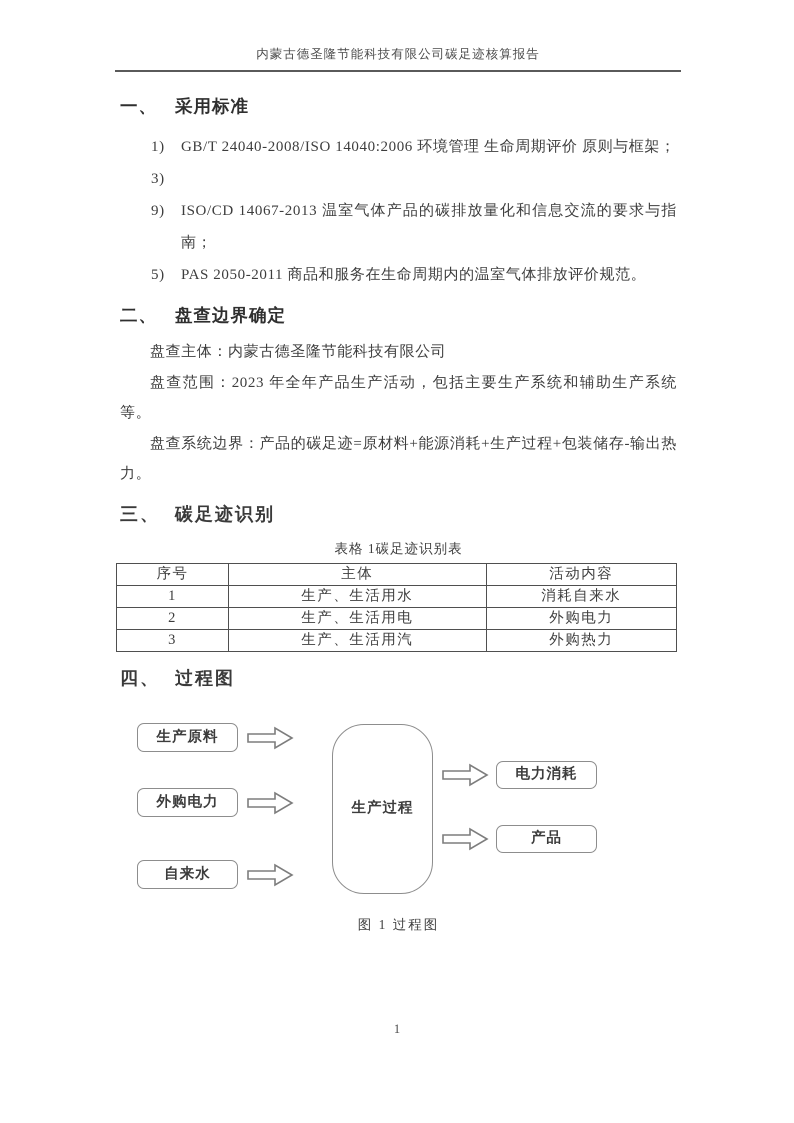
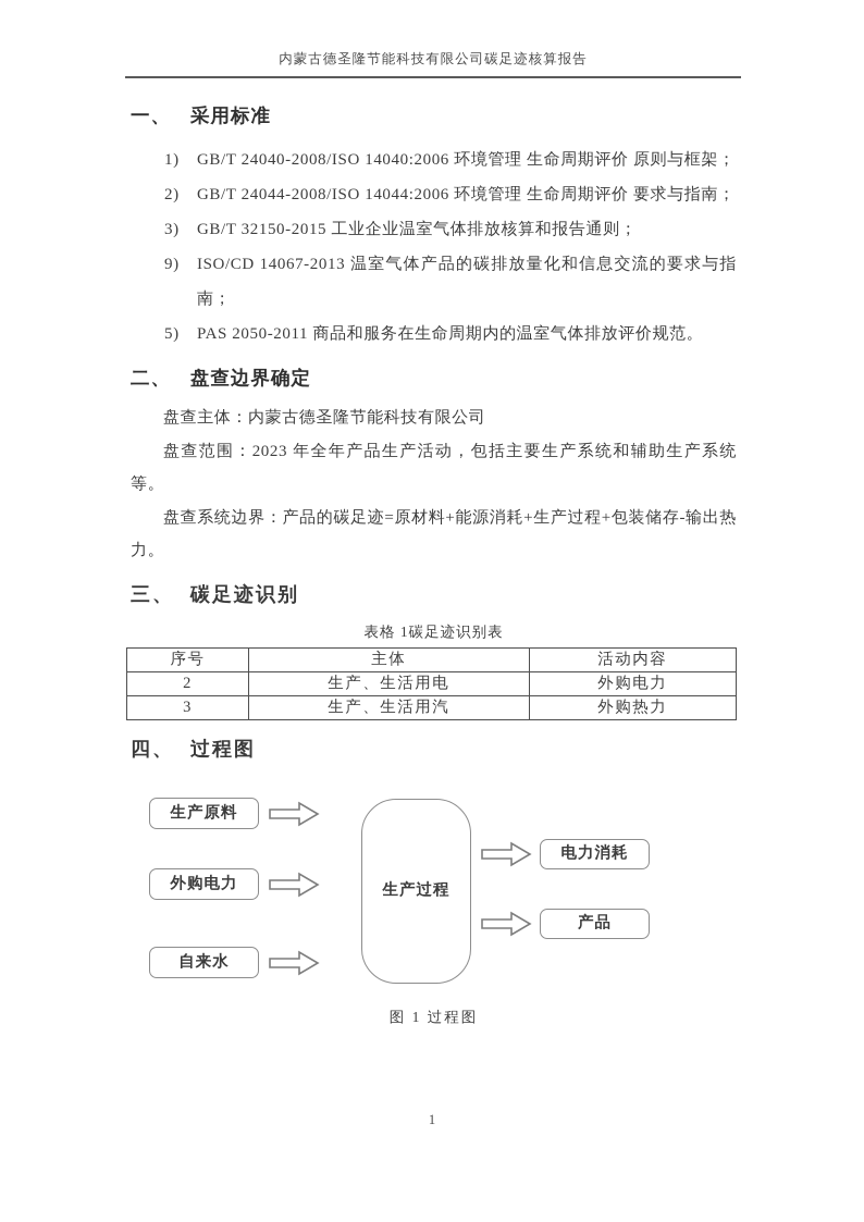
  内蒙古德圣隆节能科技有限公司碳足迹核算报告
  一、
  采用标准
  1)
  GB/T 24040-2008/ISO 14040:2006 环境管理 生命周期评价 原则与框架；
+ 2)
+ GB/T 24044-2008/ISO 14044:2006 环境管理 生命周期评价 要求与指南；
  3)
+ GB/T 32150-2015 工业企业温室气体排放核算和报告通则；
  9)
  ISO/CD 14067-2013 温室气体产品的碳排放量化和信息交流的要求与指南；
  5)
  PAS 2050-2011 商品和服务在生命周期内的温室气体排放评价规范。
  二、
  盘查边界确定
  盘查主体：内蒙古德圣隆节能科技有限公司
  盘查范围：2023 年全年产品生产活动，包括主要生产系统和辅助生产系统等。
  盘查系统边界：产品的碳足迹=原材料+能源消耗+生产过程+包装储存-输出热力。
  三、
  碳足迹识别
  表格 1碳足迹识别表
  序号	主体	活动内容
- 1	生产、生活用水	消耗自来水
  2	生产、生活用电	外购电力
  3	生产、生活用汽	外购热力
  四、
  过程图
  生产原料
  外购电力
  自来水
  生产过程
  电力消耗
  产品
  图 1 过程图
  1
